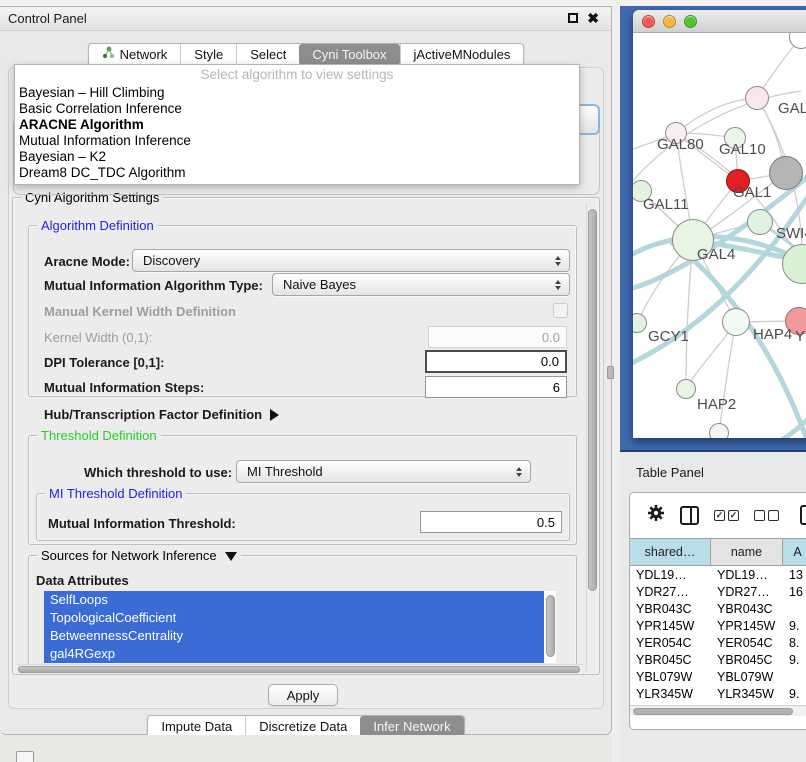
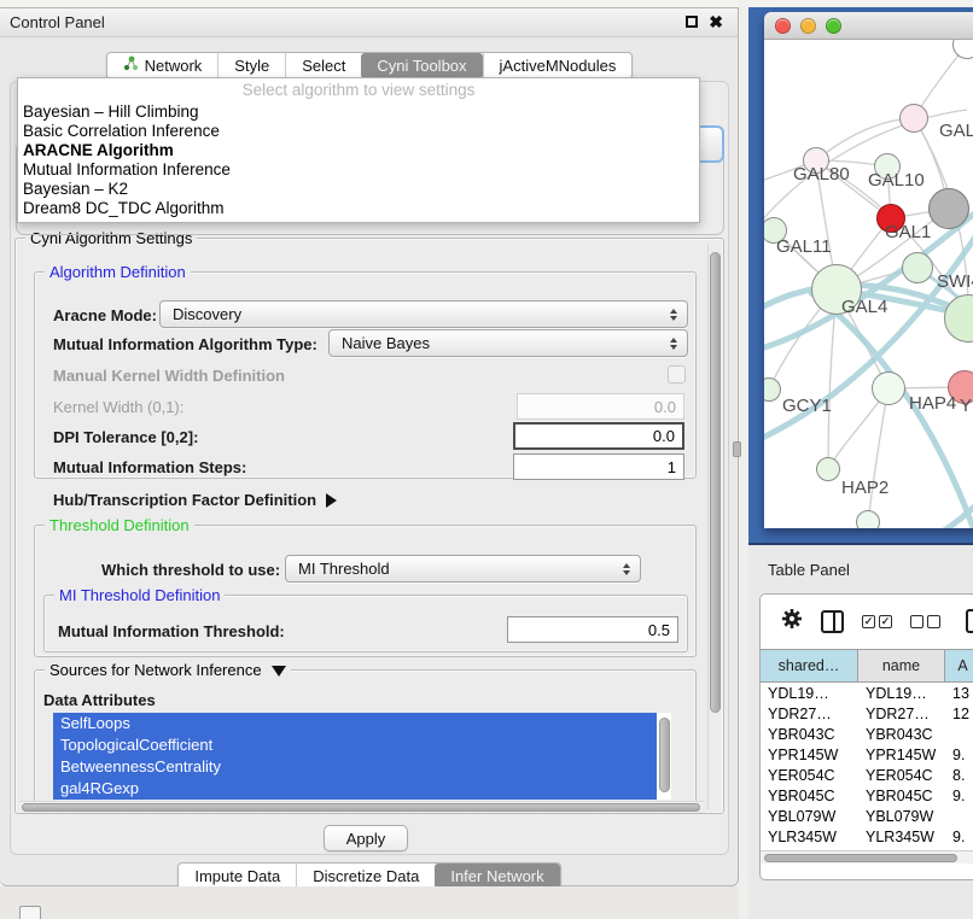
  Control Panel
  ✖
  Network
  Style
  Select
  Cyni Toolbox
  jActiveMNodules
  Select algorithm to view settings
  Bayesian – Hill Climbing
  Basic Correlation Inference
  ARACNE Algorithm
  Mutual Information Inference
  Bayesian – K2
  Dream8 DC_TDC Algorithm
  Cyni Algorithm Settings
  Algorithm Definition
  Aracne Mode:
  Discovery
  Mutual Information Algorithm Type:
  Naive Bayes
  Manual Kernel Width Definition
  Kernel Width (0,1):
  0.0
- DPI Tolerance [0,1]:
+ DPI Tolerance [0,2]:
  0.0
  Mutual Information Steps:
- 6
+ 1
  Hub/Transcription Factor Definition
  Threshold Definition
  Which threshold to use:
  MI Threshold
  MI Threshold Definition
  Mutual Information Threshold:
  0.5
  Sources for Network Inference
  Data Attributes
  SelfLoops
  TopologicalCoefficient
  BetweennessCentrality
  gal4RGexp
  Apply
  Impute Data
  Discretize Data
  Infer Network
  GAL
  GAL80
  GAL10
  GAL1
  GAL11
  SWI
  GAL4
  GCY1
  HAP4
  Y
  HAP2
  Table Panel
  ✓
  ✓
  shared…
  name
  A
  YDL19…
  YDL19…
  13
  YDR27…
  YDR27…
- 16
+ 12
  YBR043C
  YBR043C
  YPR145W
  YPR145W
  9.
  YER054C
  YER054C
  8.
  YBR045C
  YBR045C
  9.
  YBL079W
  YBL079W
  YLR345W
  YLR345W
  9.
